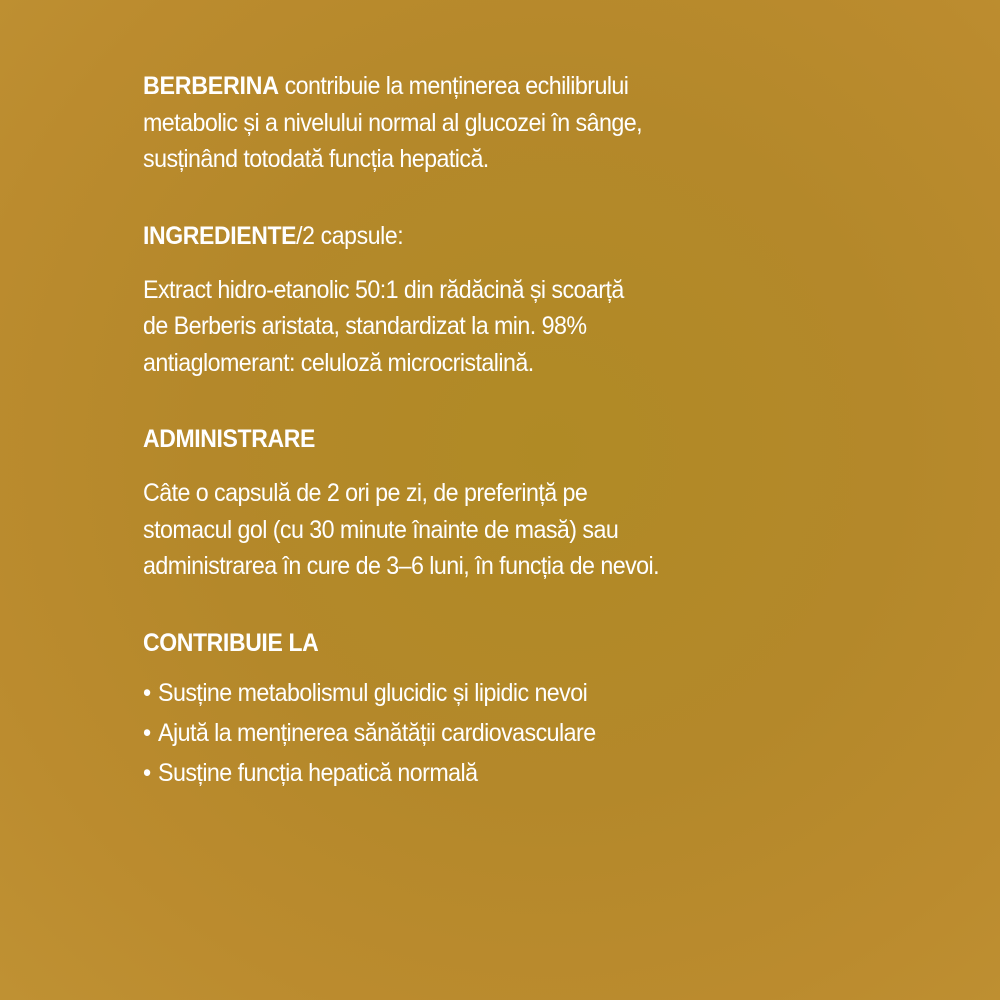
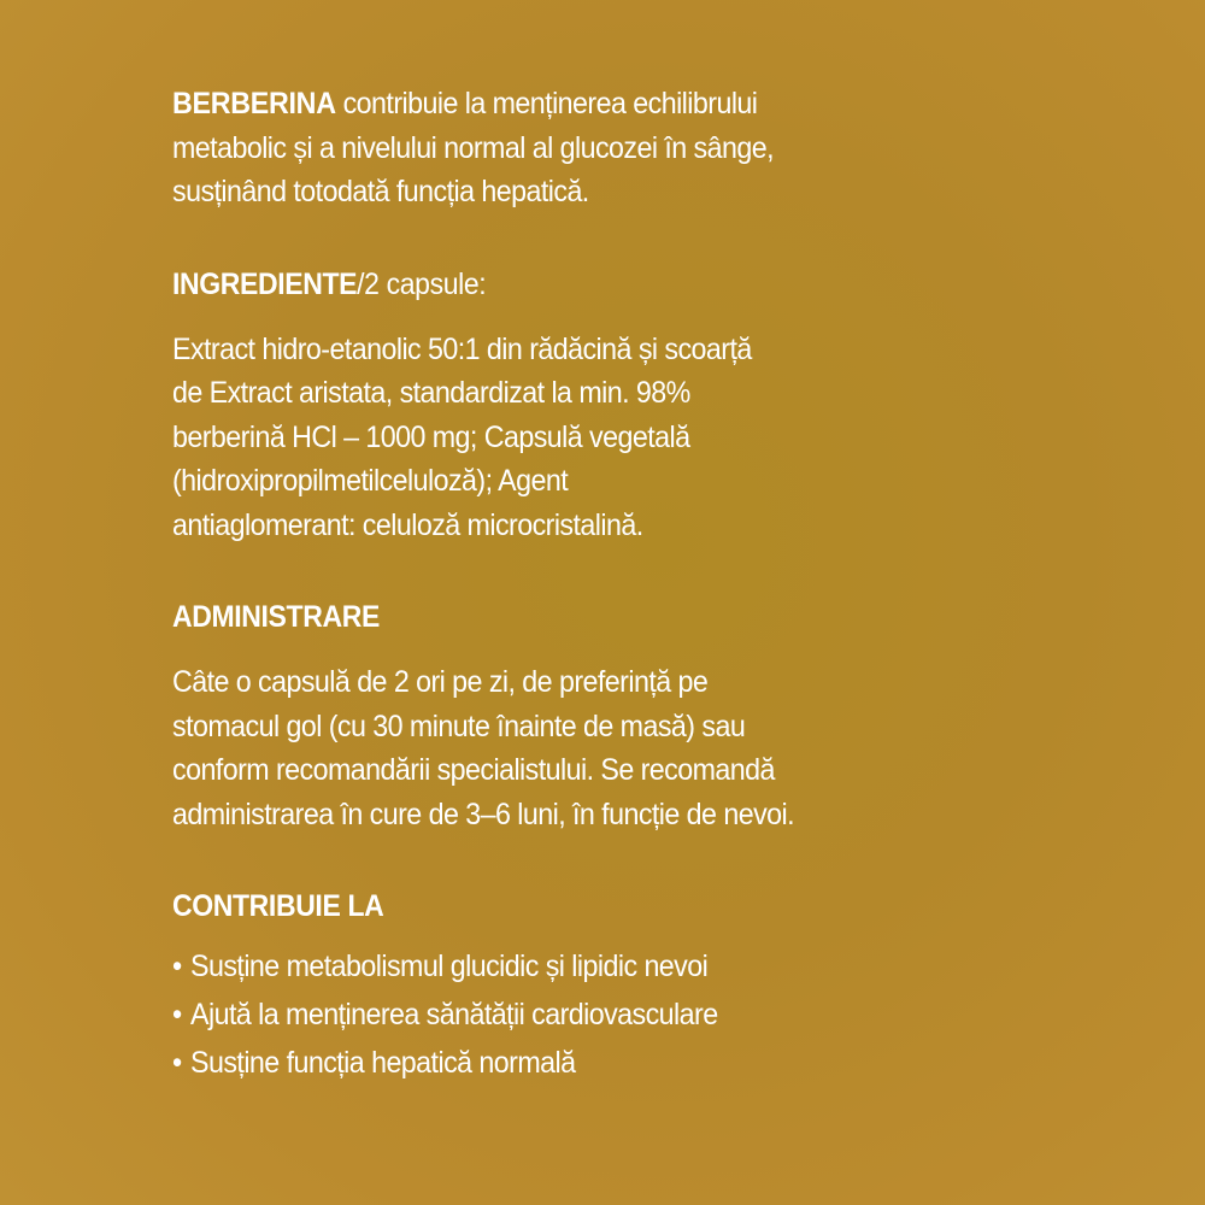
  BERBERINA contribuie la menținerea echilibrului
  metabolic și a nivelului normal al glucozei în sânge,
  susținând totodată funcția hepatică.
  INGREDIENTE/2 capsule:
  Extract hidro-etanolic 50:1 din rădăcină și scoarță
- de Berberis aristata, standardizat la min. 98%
+ de Extract aristata, standardizat la min. 98%
+ berberină HCl – 1000 mg; Capsulă vegetală
+ (hidroxipropilmetilceluloză); Agent
  antiaglomerant: celuloză microcristalină.
  ADMINISTRARE
  Câte o capsulă de 2 ori pe zi, de preferință pe
  stomacul gol (cu 30 minute înainte de masă) sau
+ conform recomandării specialistului. Se recomandă
- administrarea în cure de 3–6 luni, în funcția de nevoi.
+ administrarea în cure de 3–6 luni, în funcție de nevoi.
  CONTRIBUIE LA
  • Susține metabolismul glucidic și lipidic nevoi
  • Ajută la menținerea sănătății cardiovasculare
  • Susține funcția hepatică normală
